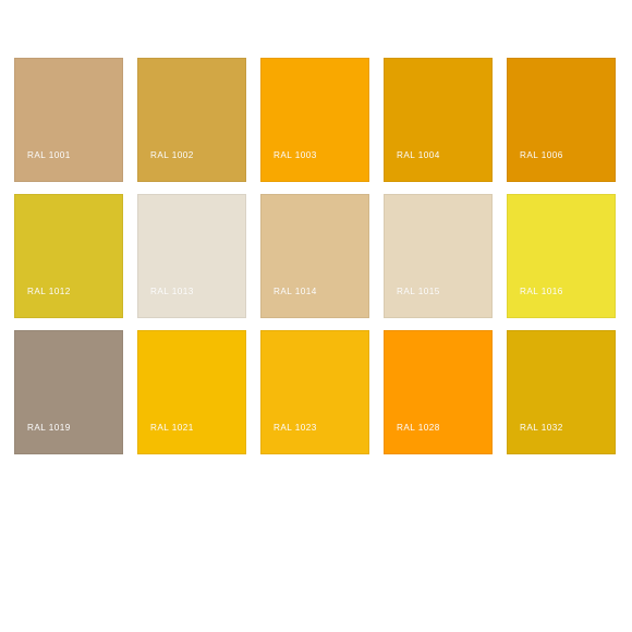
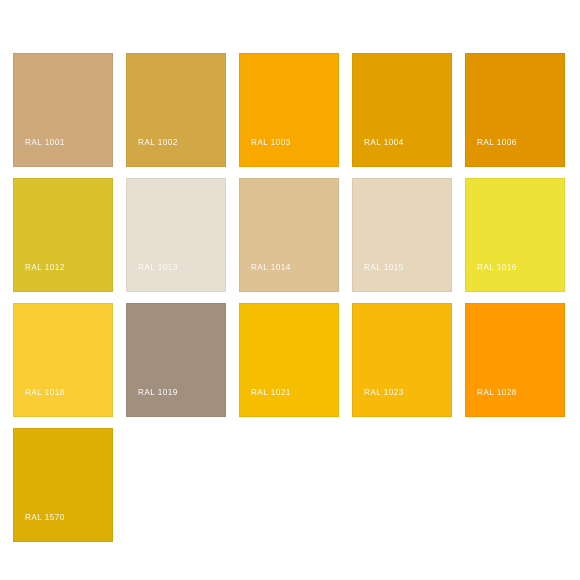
  RAL 1001
  RAL 1002
  RAL 1003
  RAL 1004
  RAL 1006
  RAL 1012
  RAL 1013
  RAL 1014
  RAL 1015
  RAL 1016
+ RAL 1018
  RAL 1019
  RAL 1021
  RAL 1023
  RAL 1028
- RAL 1032
+ RAL 1570
